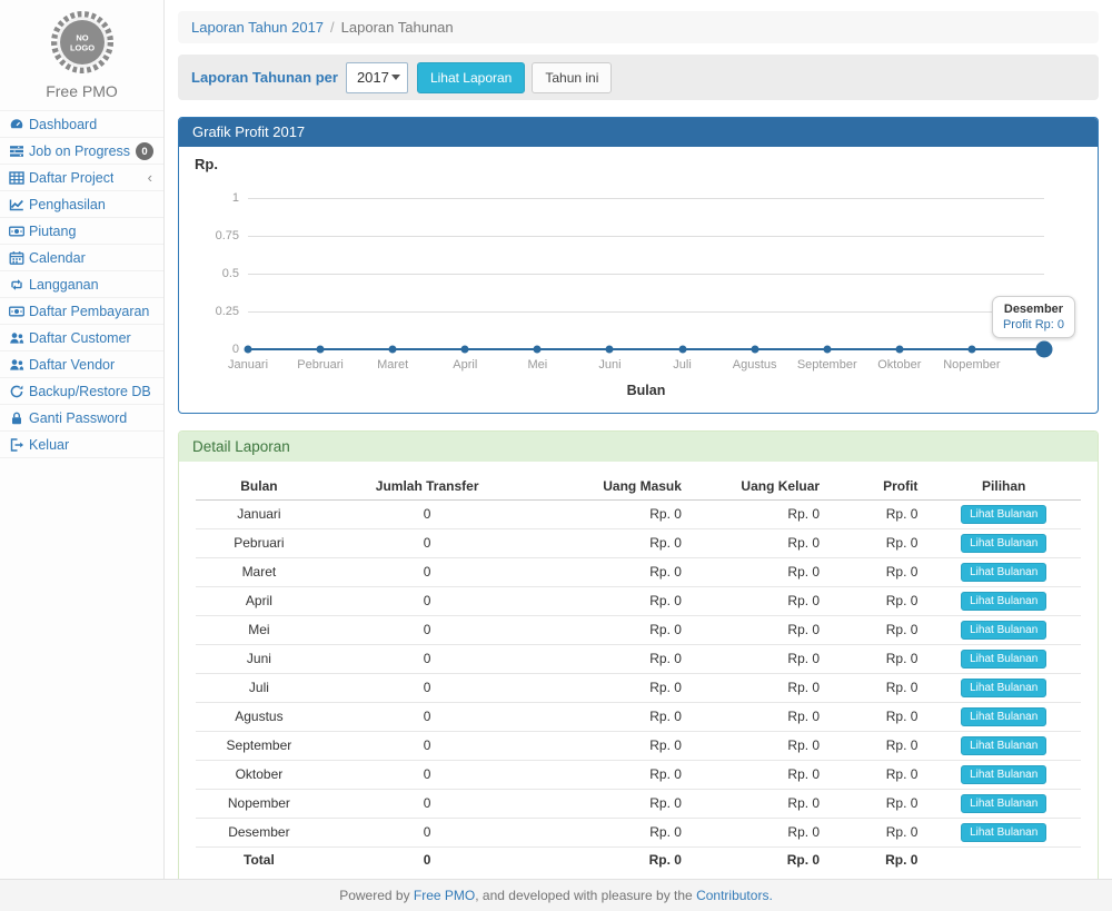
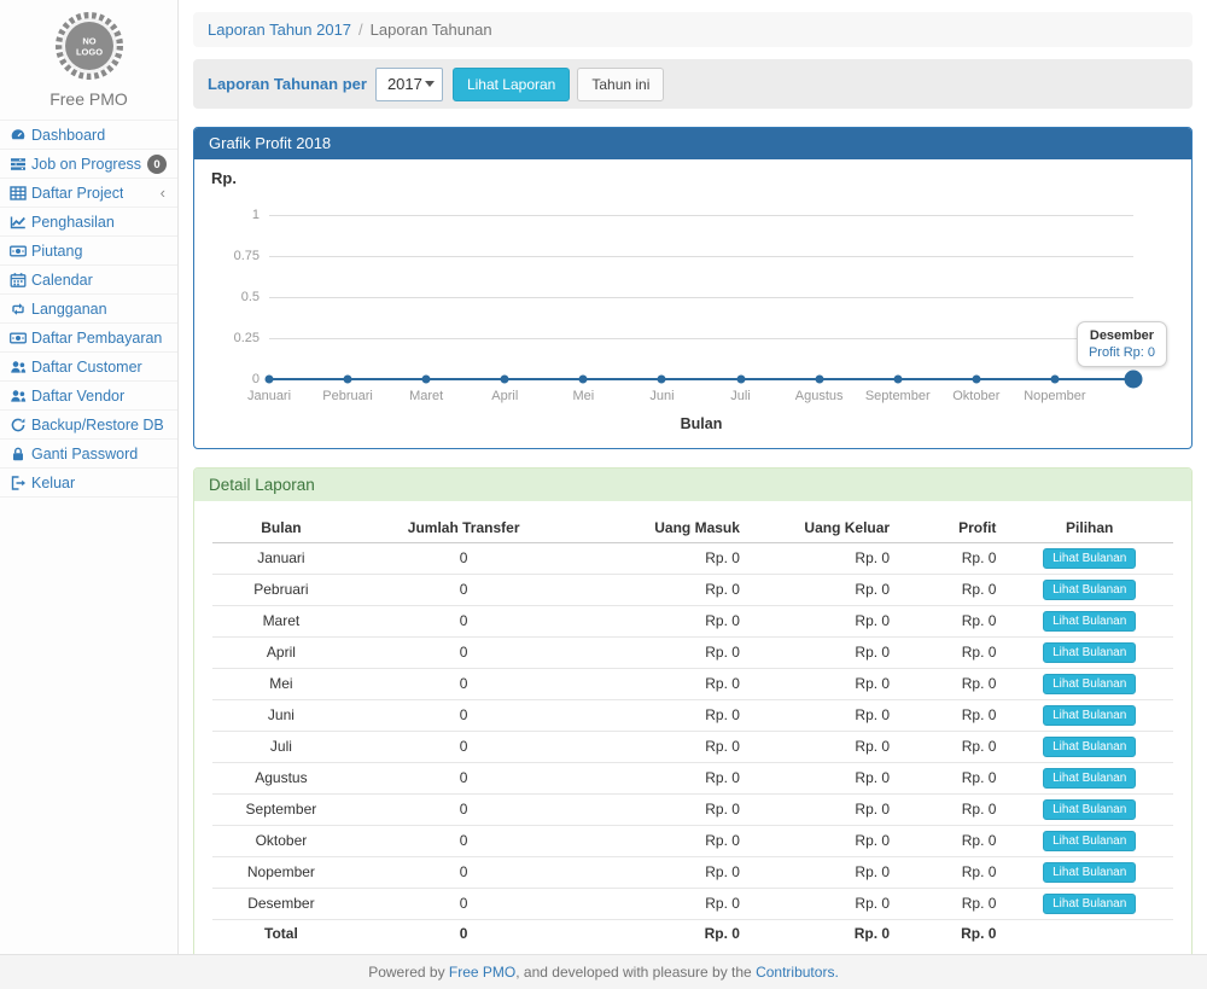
  NO
  LOGO
  Free PMO
  Dashboard
  Job on Progress
  0
  Daftar Project
  ‹
  Penghasilan
  Piutang
  Calendar
  Langganan
  Daftar Pembayaran
  Daftar Customer
  Daftar Vendor
  Backup/Restore DB
  Ganti Password
  Keluar
  Laporan Tahun 2017 / Laporan Tahunan
  Laporan Tahunan per
  2017
  Lihat Laporan
  Tahun ini
- Grafik Profit 2017
+ Grafik Profit 2018
  Rp.
  1
  0.75
  0.5
  0.25
  0
  Januari
  Pebruari
  Maret
  April
  Mei
  Juni
  Juli
  Agustus
  September
  Oktober
  Nopember
  Bulan
  Desember
  Profit Rp: 0
  Detail Laporan
  Bulan	Jumlah Transfer	Uang Masuk	Uang Keluar	Profit	Pilihan
  Januari	0	Rp. 0	Rp. 0	Rp. 0	Lihat Bulanan
  Pebruari	0	Rp. 0	Rp. 0	Rp. 0	Lihat Bulanan
  Maret	0	Rp. 0	Rp. 0	Rp. 0	Lihat Bulanan
  April	0	Rp. 0	Rp. 0	Rp. 0	Lihat Bulanan
  Mei	0	Rp. 0	Rp. 0	Rp. 0	Lihat Bulanan
  Juni	0	Rp. 0	Rp. 0	Rp. 0	Lihat Bulanan
  Juli	0	Rp. 0	Rp. 0	Rp. 0	Lihat Bulanan
  Agustus	0	Rp. 0	Rp. 0	Rp. 0	Lihat Bulanan
  September	0	Rp. 0	Rp. 0	Rp. 0	Lihat Bulanan
  Oktober	0	Rp. 0	Rp. 0	Rp. 0	Lihat Bulanan
  Nopember	0	Rp. 0	Rp. 0	Rp. 0	Lihat Bulanan
  Desember	0	Rp. 0	Rp. 0	Rp. 0	Lihat Bulanan
  Total	0	Rp. 0	Rp. 0	Rp. 0
  Powered by
  Free PMO
  , and developed with pleasure by the
  Contributors.
